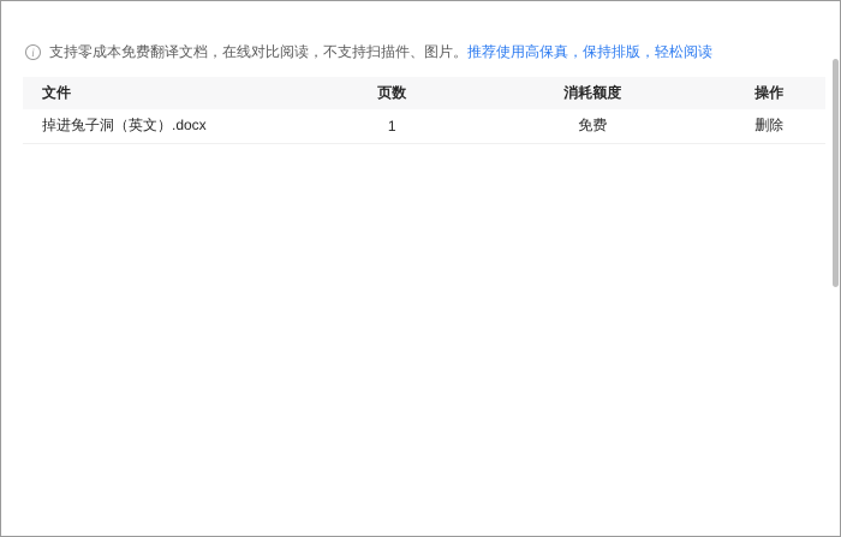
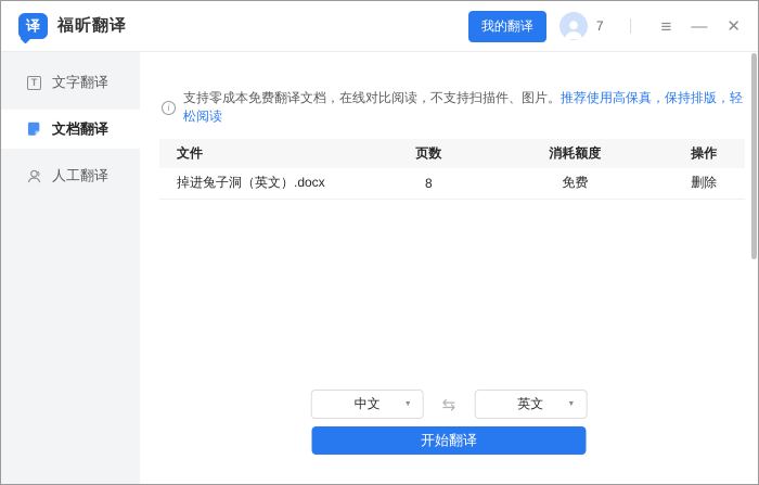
+ 译
+ 福昕翻译
+ 我的翻译
+ 7
+ ≡
+ —
+ ✕
+ T
+ 文字翻译
+ 文档翻译
+ 人工翻译
  i
  支持零成本免费翻译文档，在线对比阅读，不支持扫描件、图片。推荐使用高保真，保持排版，轻松阅读
  文件	页数	消耗额度	操作
- 掉进兔子洞（英文）.docx	1	免费	删除
+ 掉进兔子洞（英文）.docx	8	免费	删除
+ 中文
+ ⇆
+ 英文
+ 开始翻译
